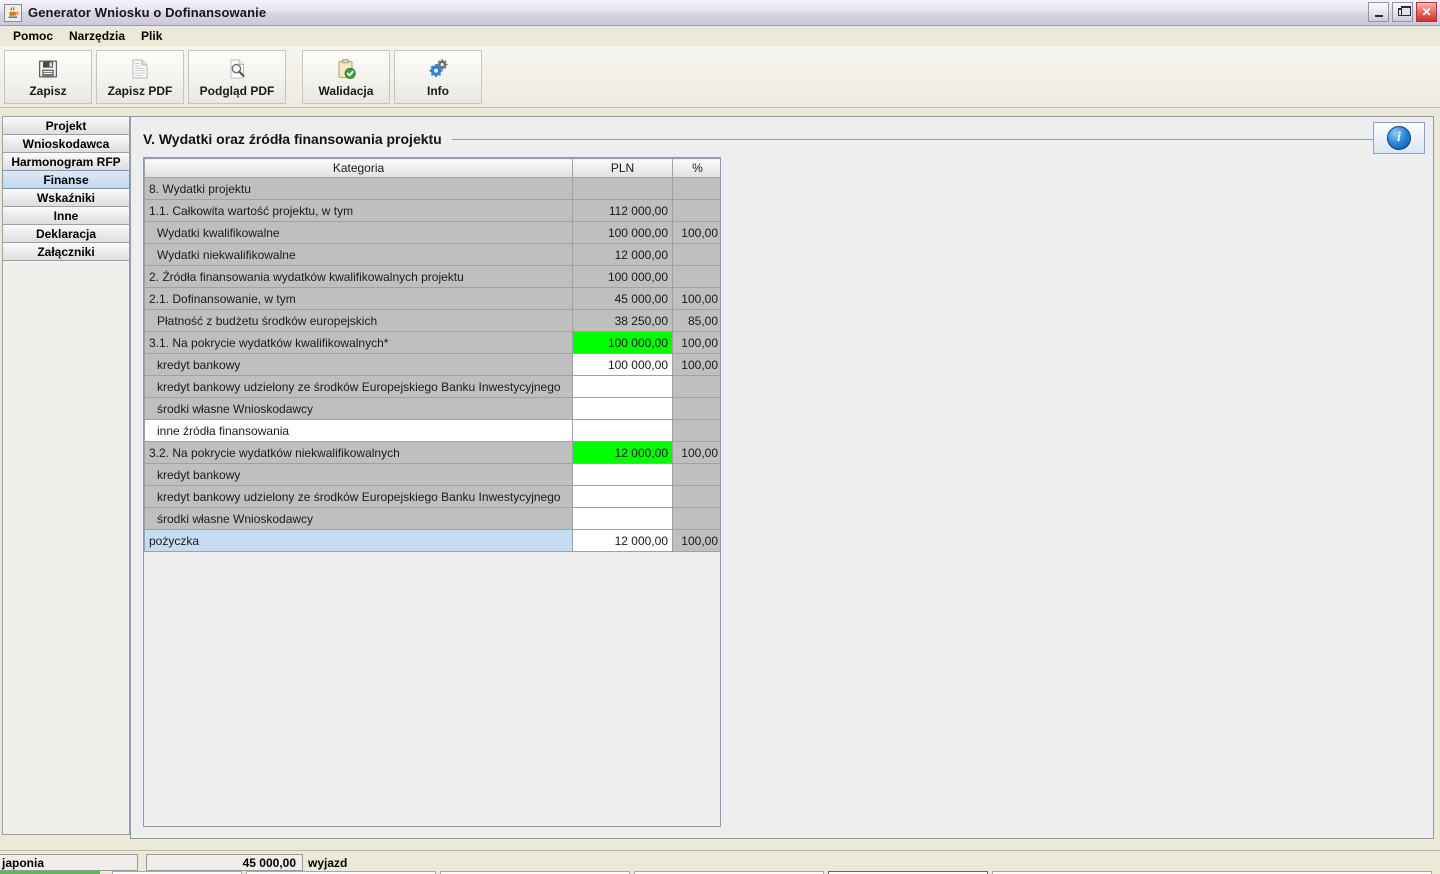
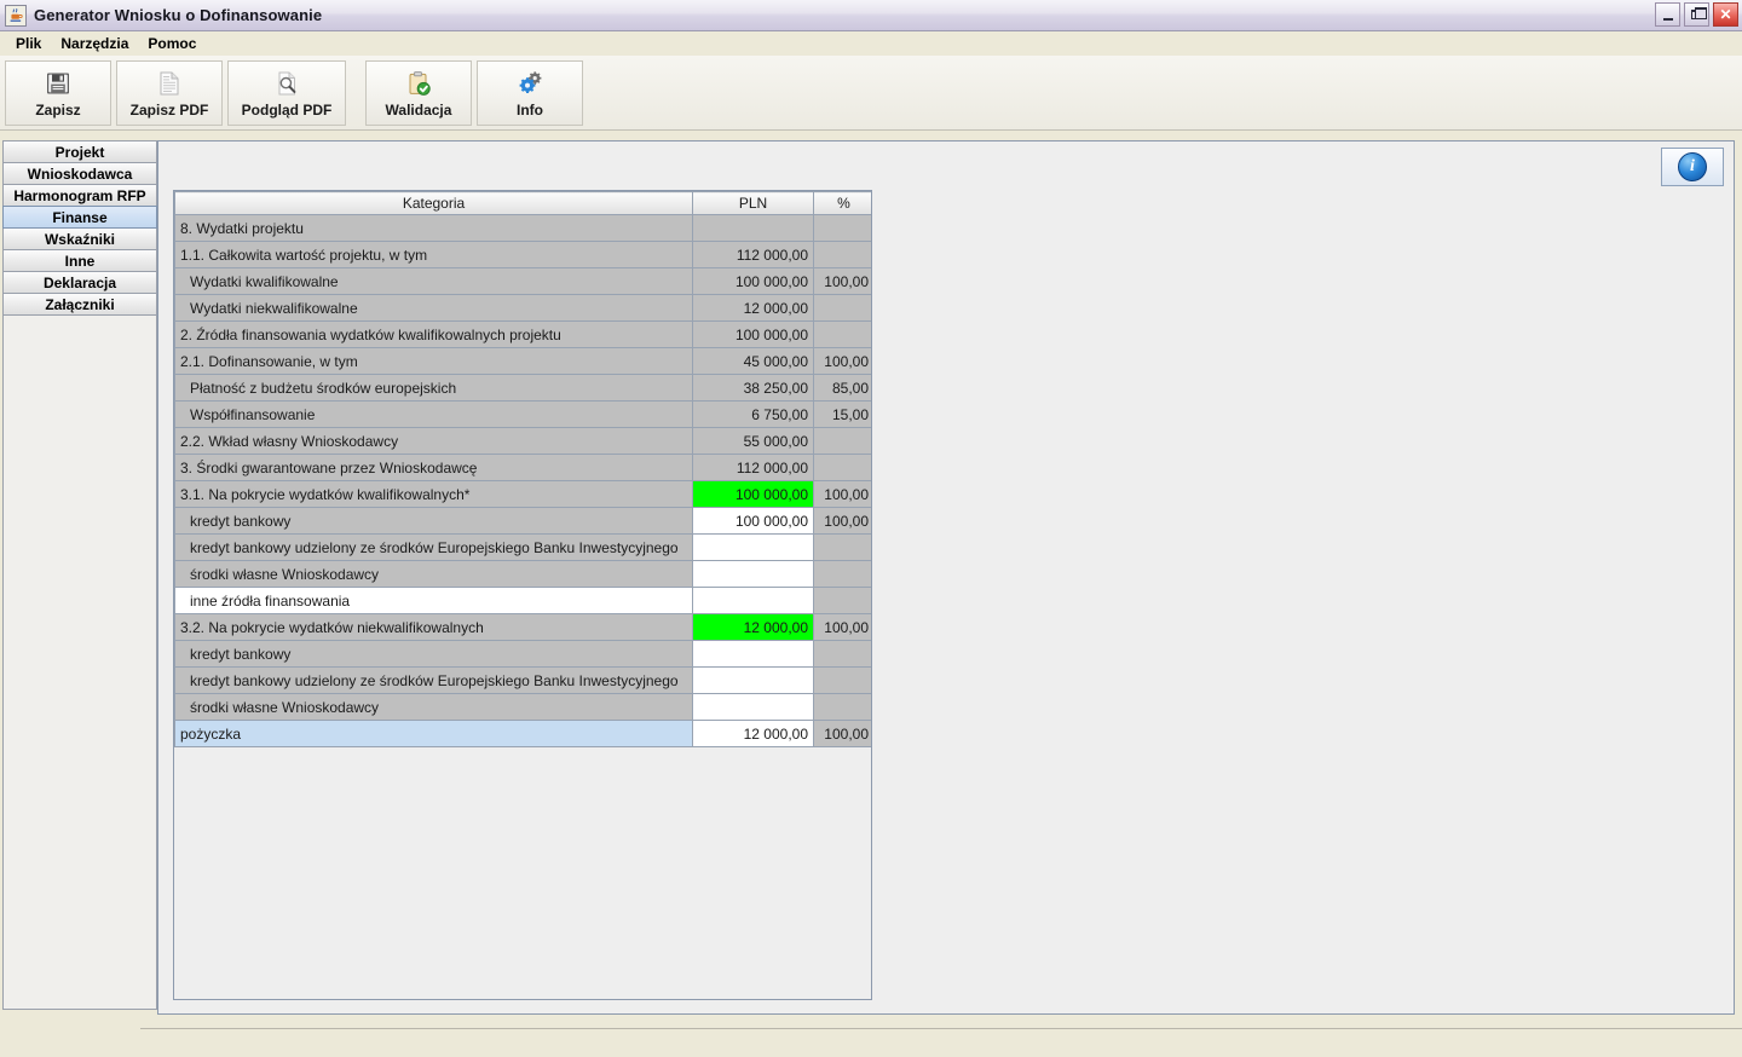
  Generator Wniosku o Dofinansowanie
  ✕
- Pomoc
+ Plik
  Narzędzia
- Plik
+ Pomoc
  Zapisz
  Zapisz PDF
  Podgląd PDF
  Walidacja
  Info
  Projekt
  Wnioskodawca
  Harmonogram RFP
  Finanse
  Wskaźniki
  Inne
  Deklaracja
  Załączniki
- V. Wydatki oraz źródła finansowania projektu
  i
  Kategoria	PLN	%
  8. Wydatki projektu
  1.1. Całkowita wartość projektu, w tym	112 000,00
  Wydatki kwalifikowalne	100 000,00	100,00
  Wydatki niekwalifikowalne	12 000,00
  2. Źródła finansowania wydatków kwalifikowalnych projektu	100 000,00
  2.1. Dofinansowanie, w tym	45 000,00	100,00
  Płatność z budżetu środków europejskich	38 250,00	85,00
+ Współfinansowanie	6 750,00	15,00
+ 2.2. Wkład własny Wnioskodawcy	55 000,00
+ 3. Środki gwarantowane przez Wnioskodawcę	112 000,00
  3.1. Na pokrycie wydatków kwalifikowalnych*	100 000,00	100,00
  kredyt bankowy	100 000,00	100,00
  kredyt bankowy udzielony ze środków Europejskiego Banku Inwestycyjnego
  środki własne Wnioskodawcy
  inne źródła finansowania
  3.2. Na pokrycie wydatków niekwalifikowalnych	12 000,00	100,00
  kredyt bankowy
  kredyt bankowy udzielony ze środków Europejskiego Banku Inwestycyjnego
  środki własne Wnioskodawcy
  pożyczka	12 000,00	100,00
- japonia
- 45 000,00
- wyjazd
